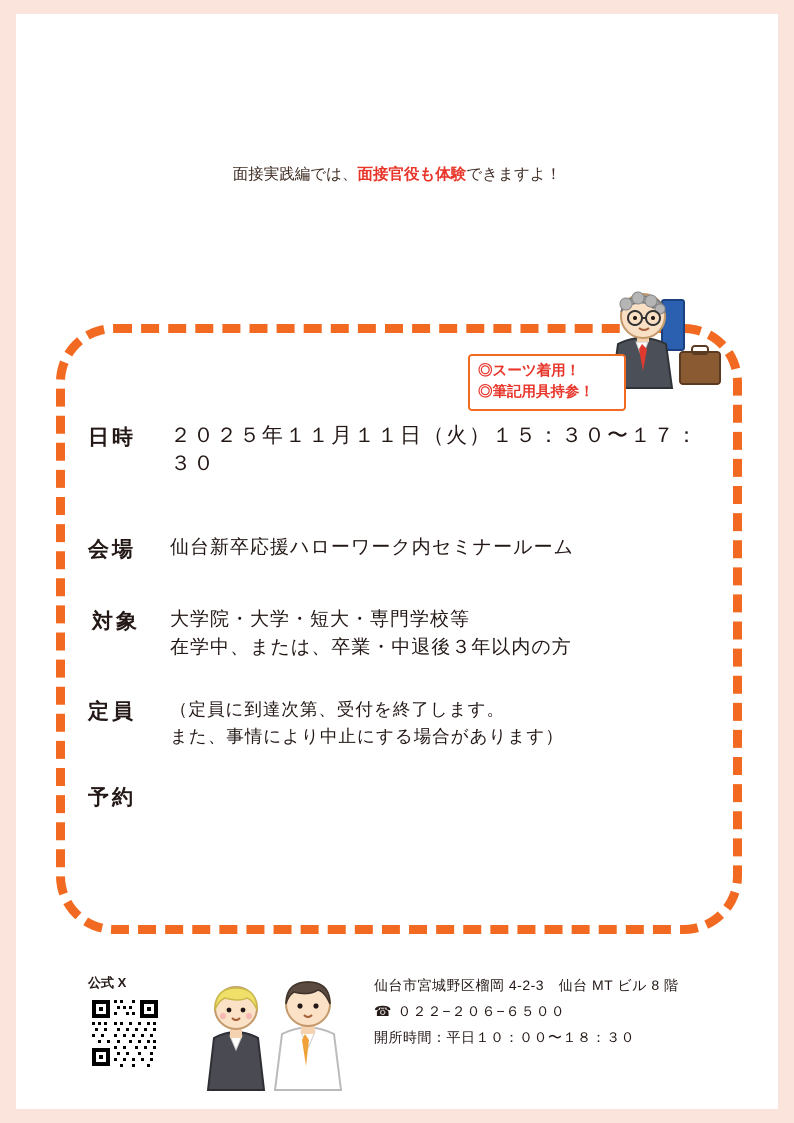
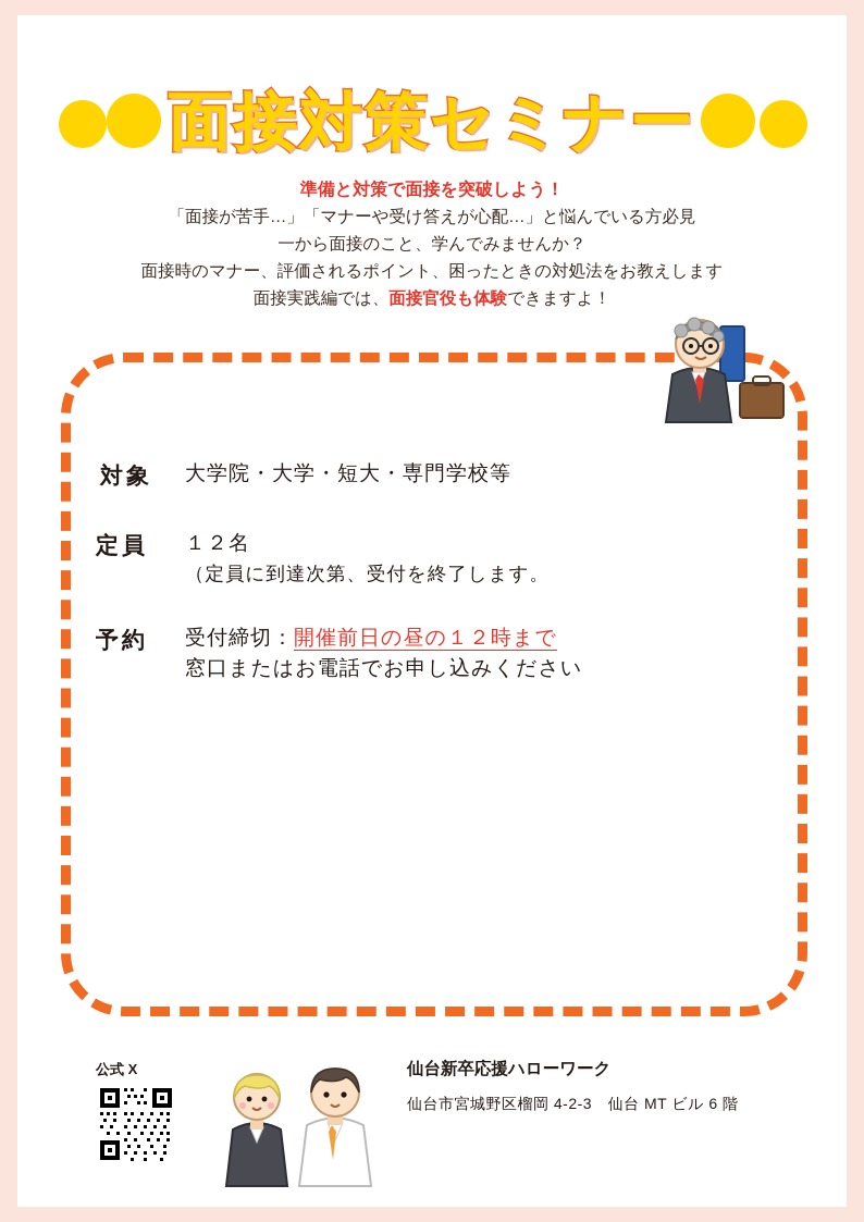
+ 面接対策セミナー
+ 準備と対策で面接を突破しよう！
+ 「面接が苦手…」「マナーや受け答えが心配…」と悩んでいる方必見
+ 一から面接のこと、学んでみませんか？
+ 面接時のマナー、評価されるポイント、困ったときの対処法をお教えします
  面接実践編では、面接官役も体験できますよ！
- ◎スーツ着用！
- ◎筆記用具持参！
- 日時
- ２０２５年１１月１１日（火）１５：３０〜１７：３０
- 会場
- 仙台新卒応援ハローワーク内セミナールーム
  対象
  大学院・大学・短大・専門学校等
- 在学中、または、卒業・中退後３年以内の方
  定員
+ １２名
  （定員に到達次第、受付を終了します。
- また、事情により中止にする場合があります）
  予約
+ 受付締切：開催前日の昼の１２時まで
+ 窓口またはお電話でお申し込みください
  公式 X
+ 仙台新卒応援ハローワーク
- 仙台市宮城野区榴岡 4-2-3 仙台 MT ビル 8 階
+ 仙台市宮城野区榴岡 4-2-3 仙台 MT ビル 6 階
- ☎ ０２２−２０６−６５００
- 開所時間：平日１０：００〜１８：３０
